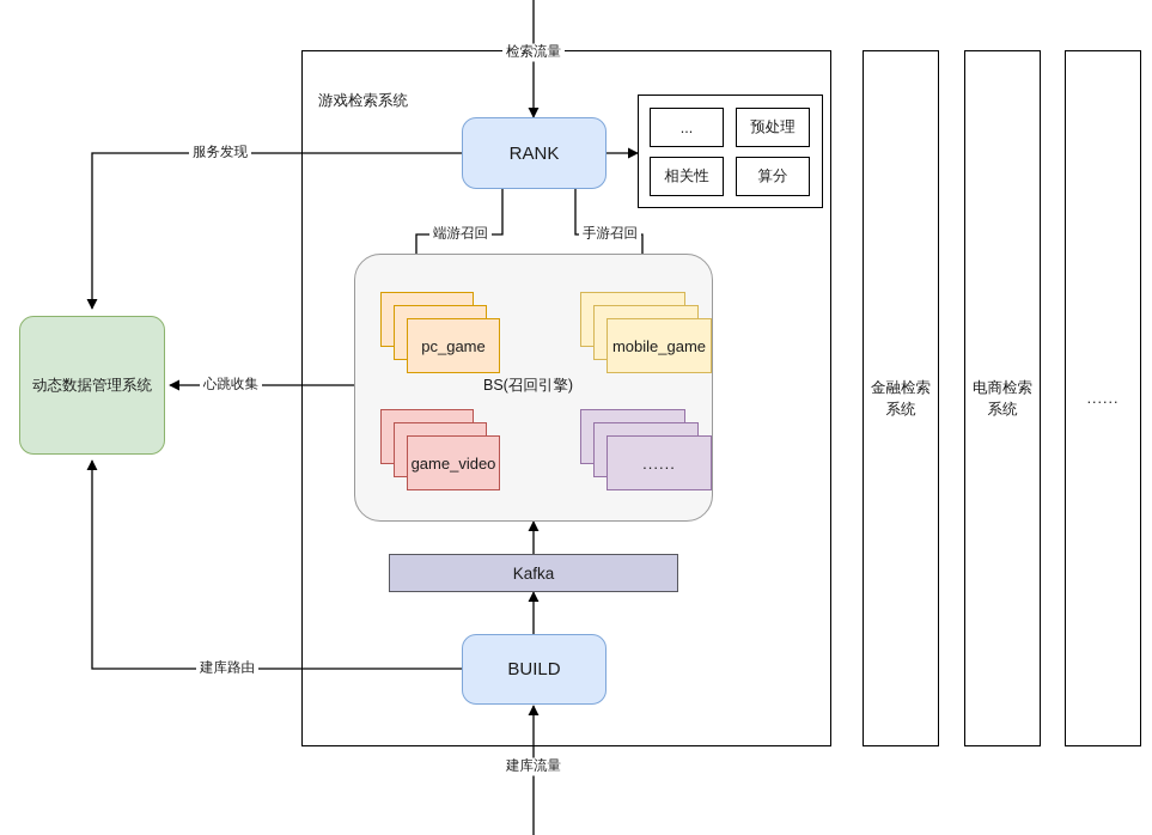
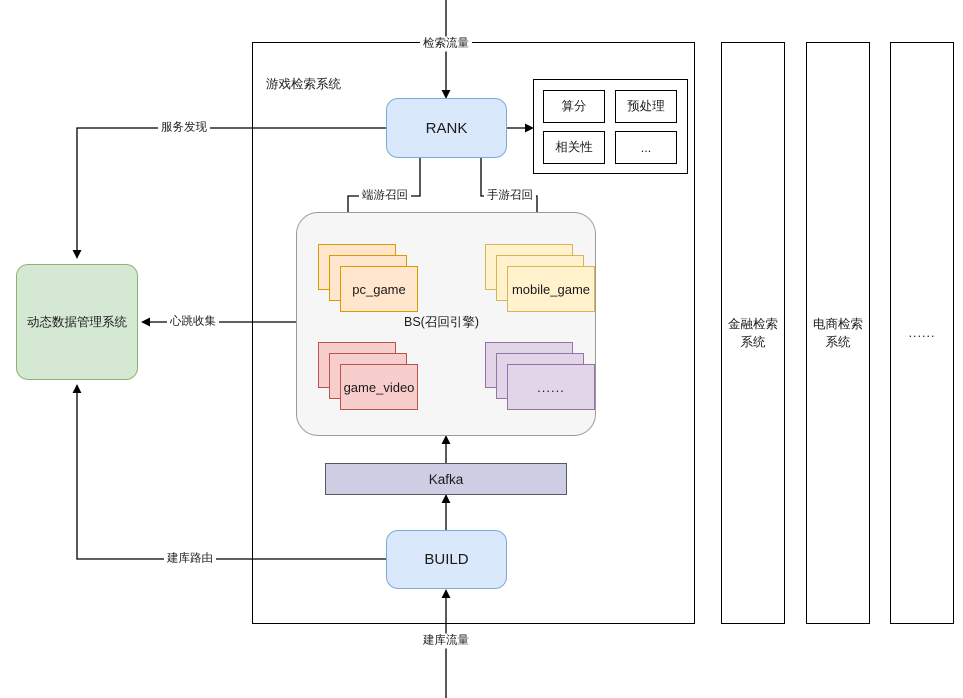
  游戏检索系统
  RANK
- ...
+ 算分
  预处理
  相关性
- 算分
+ ...
  BS(召回引擎)
  pc_game
  mobile_game
  game_video
  ......
  Kafka
  BUILD
  动态数据管理系统
  金融检索
  系统
  电商检索
  系统
  ......
  检索流量
  服务发现
  端游召回
  手游召回
  心跳收集
  建库路由
  建库流量
